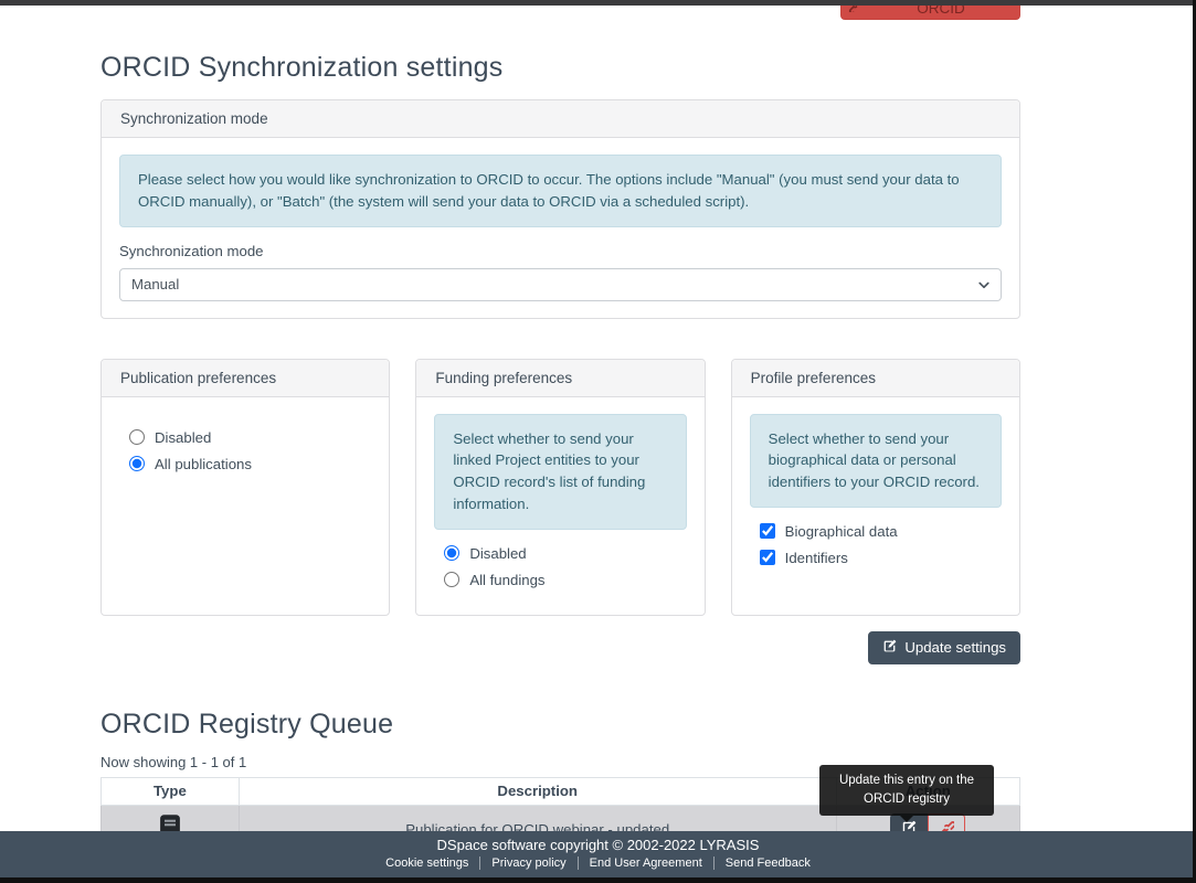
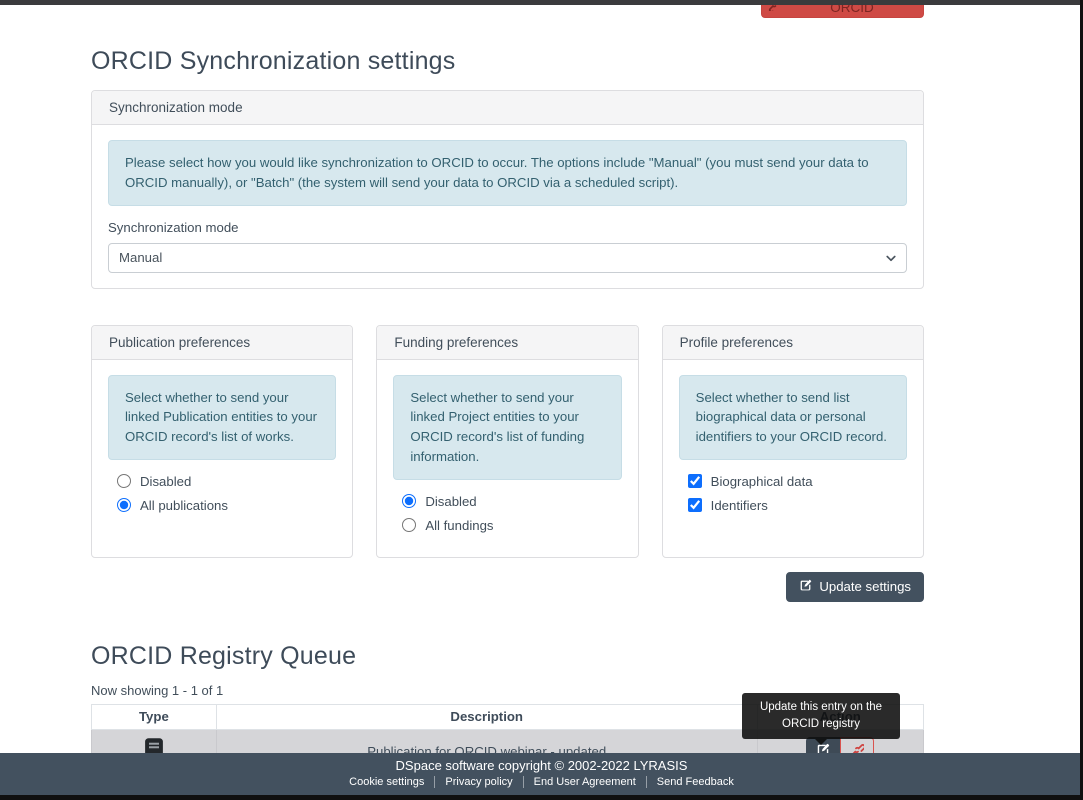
  ORCID Synchronization settings
  Synchronization mode
  Please select how you would like synchronization to ORCID to occur. The options include "Manual" (you must send your data to ORCID manually), or "Batch" (the system will send your data to ORCID via a scheduled script).
  Synchronization mode
  Manual
  Publication preferences
+ Select whether to send your linked Publication entities to your ORCID record's list of works.
  Disabled
  All publications
  Funding preferences
  Select whether to send your linked Project entities to your ORCID record's list of funding information.
  Disabled
  All fundings
  Profile preferences
- Select whether to send your biographical data or personal identifiers to your ORCID record.
+ Select whether to send list biographical data or personal identifiers to your ORCID record.
  Biographical data
  Identifiers
  Update settings
  ORCID Registry Queue
  Now showing 1 - 1 of 1
  Type	Description	Action
  	Publication for ORCID webinar - updated
  Update this entry on the ORCID registry
  DSpace software copyright © 2002-2022 LYRASIS
  Cookie settings
  Privacy policy
  End User Agreement
  Send Feedback
